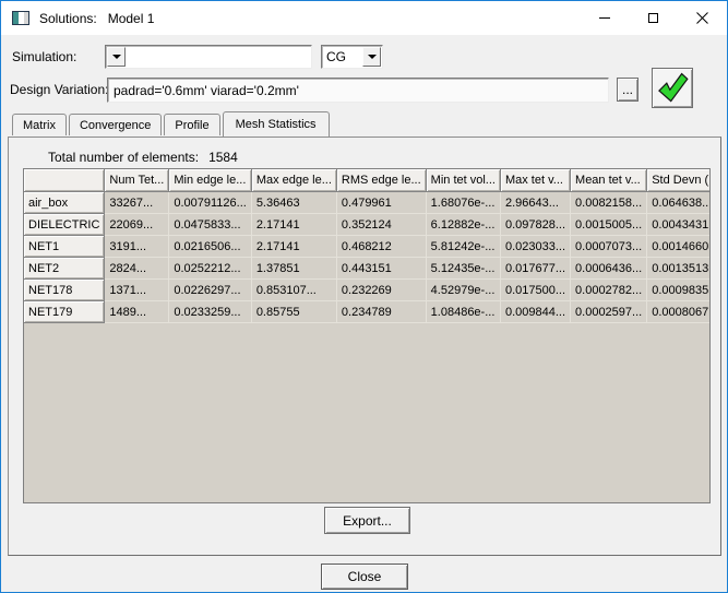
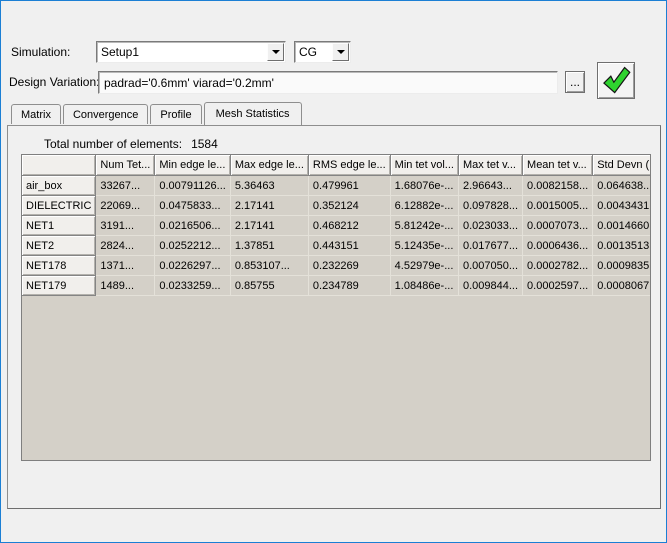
- Solutions:
- Model 1
  Simulation:
+ Setup1
  CG
  Design Variation
  padrad='0.6mm' viarad='0.2mm'
  ...
  Matrix
  Convergence
  Profile
  Mesh Statistics
  Total number of elements:
  1584
  	Num Tet...	Min edge le...	Max edge le...	RMS edge le...	Min tet vol...	Max tet v...	Mean tet v...	Std Devn (.
  air_box	33267...	0.00791126...	5.36463	0.479961	1.68076e-...	2.96643...	0.0082158...	0.064638...
  DIELECTRIC	22069...	0.0475833...	2.17141	0.352124	6.12882e-...	0.097828...	0.0015005...	0.0043431.
  NET1	3191...	0.0216506...	2.17141	0.468212	5.81242e-...	0.023033...	0.0007073...	0.0014660.
  NET2	2824...	0.0252212...	1.37851	0.443151	5.12435e-...	0.017677...	0.0006436...	0.0013513.
- NET178	1371...	0.0226297...	0.853107...	0.232269	4.52979e-...	0.017500...	0.0002782...	0.0009835.
+ NET178	1371...	0.0226297...	0.853107...	0.232269	4.52979e-...	0.007050...	0.0002782...	0.0009835.
  NET179	1489...	0.0233259...	0.85755	0.234789	1.08486e-...	0.009844...	0.0002597...	0.0008067.
- Export...
- Close
